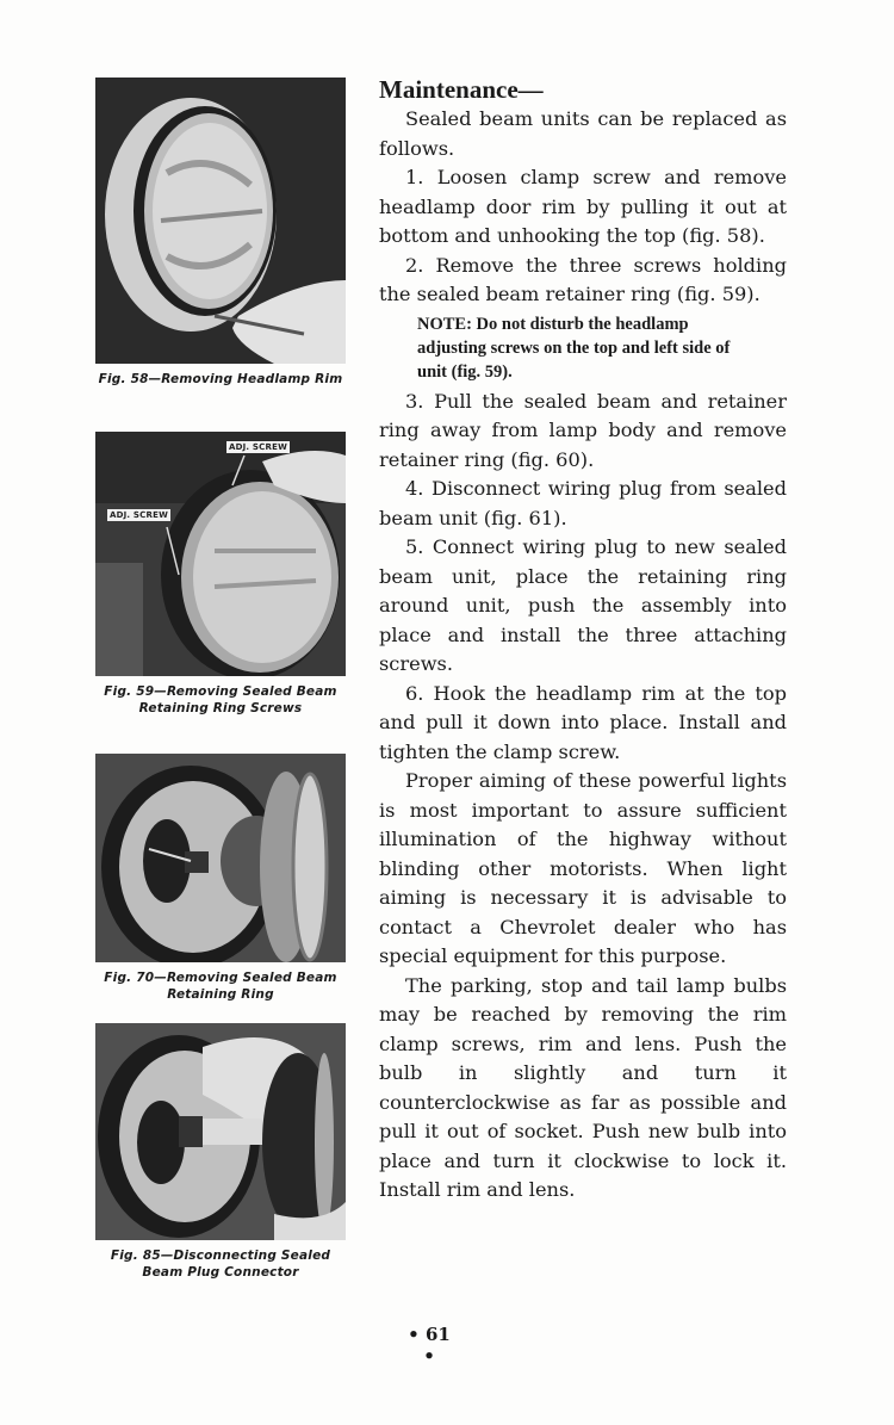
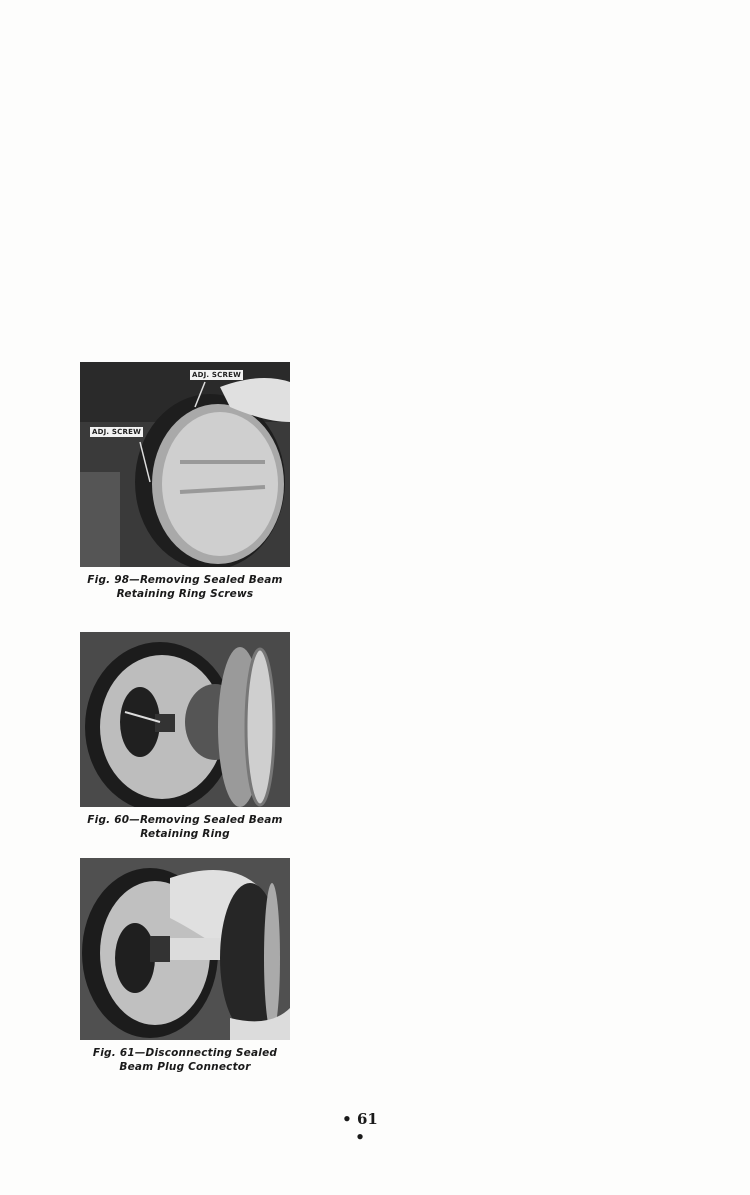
- Fig. 58—Removing Headlamp Rim
  ADJ. SCREW
  ADJ. SCREW
- Fig. 59—Removing Sealed Beam Retaining Ring Screws
+ Fig. 98—Removing Sealed Beam Retaining Ring Screws
- Fig. 70—Removing Sealed Beam Retaining Ring
+ Fig. 60—Removing Sealed Beam Retaining Ring
- Fig. 85—Disconnecting Sealed Beam Plug Connector
+ Fig. 61—Disconnecting Sealed Beam Plug Connector
- Maintenance—
- Sealed beam units can be replaced as follows.
- 1. Loosen clamp screw and remove headlamp door rim by pulling it out at bottom and unhooking the top (fig. 58).
- 2. Remove the three screws holding the sealed beam retainer ring (fig. 59).
- NOTE: Do not disturb the headlamp adjusting screws on the top and left side of unit (fig. 59).
- 3. Pull the sealed beam and retainer ring away from lamp body and remove retainer ring (fig. 60).
- 4. Disconnect wiring plug from sealed beam unit (fig. 61).
- 5. Connect wiring plug to new sealed beam unit, place the retaining ring around unit, push the assembly into place and install the three attaching screws.
- 6. Hook the headlamp rim at the top and pull it down into place. Install and tighten the clamp screw.
- Proper aiming of these powerful lights is most important to assure sufficient illumination of the highway without blinding other motorists. When light aiming is necessary it is advisable to contact a Chevrolet dealer who has special equipment for this purpose.
- The parking, stop and tail lamp bulbs may be reached by removing the rim clamp screws, rim and lens. Push the bulb in slightly and turn it counterclockwise as far as possible and pull it out of socket. Push new bulb into place and turn it clockwise to lock it. Install rim and lens.
  • 61 •
